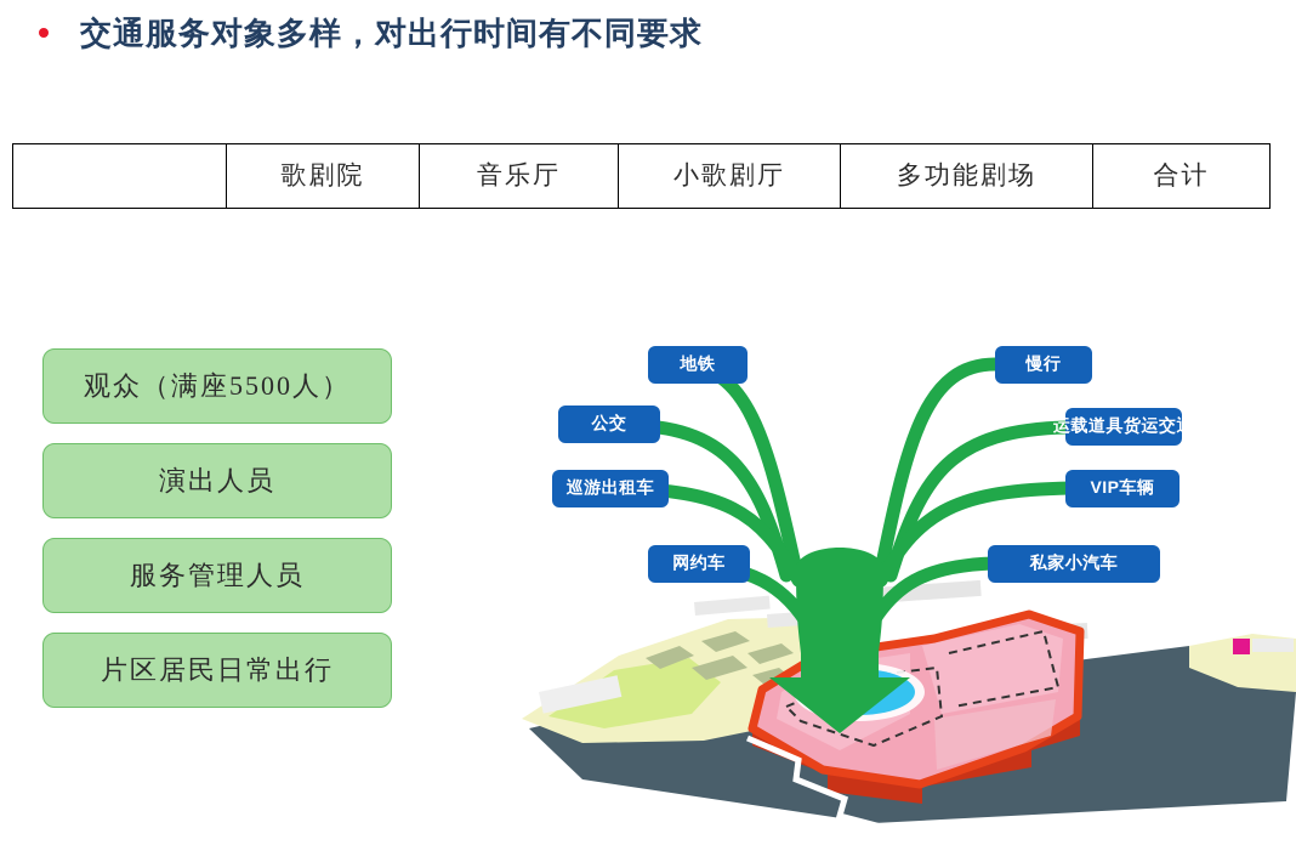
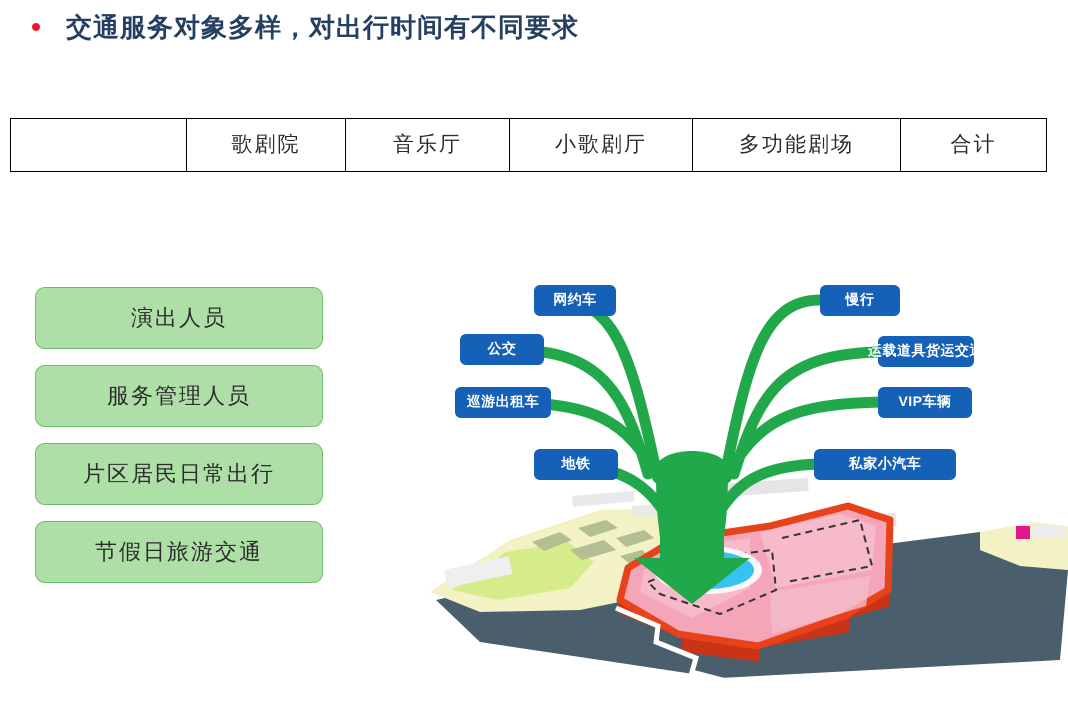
  交通服务对象多样，对出行时间有不同要求
  	歌剧院	音乐厅	小歌剧厅	多功能剧场	合计
- 观众（满座5500人）
  演出人员
  服务管理人员
  片区居民日常出行
+ 节假日旅游交通
- 地铁
+ 网约车
  公交
  巡游出租车
- 网约车
+ 地铁
  慢行
  运载道具货运交通
  VIP车辆
  私家小汽车
